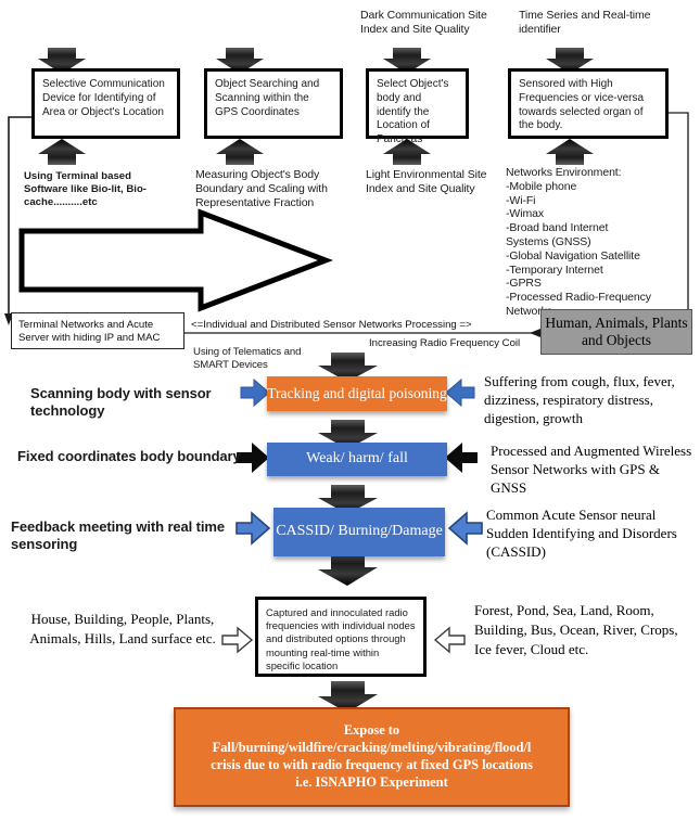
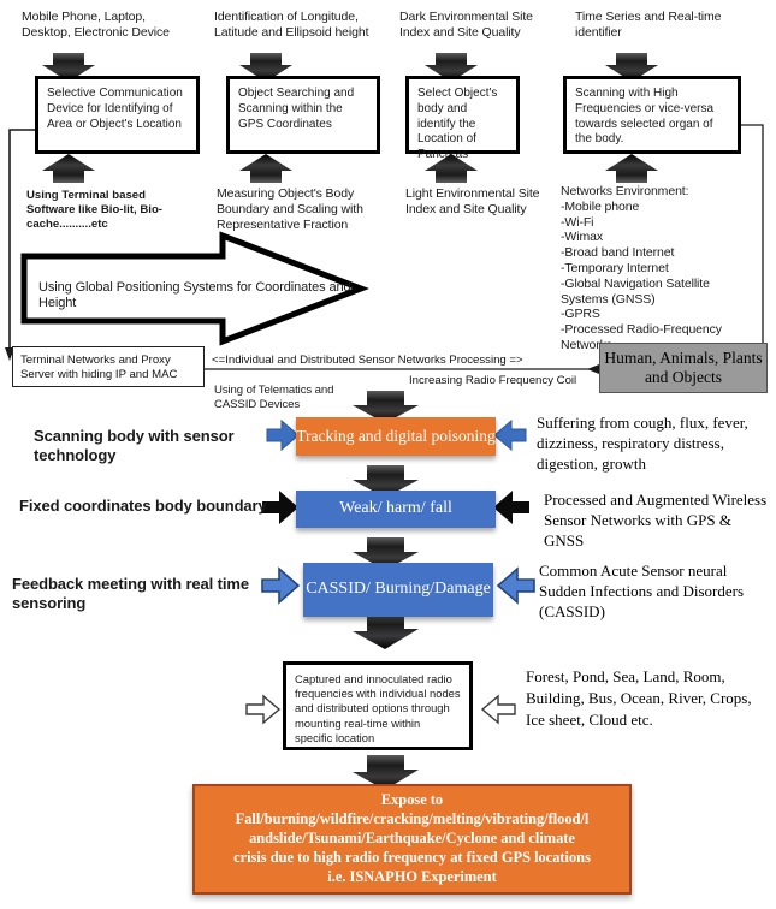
+ Mobile Phone, Laptop, Desktop, Electronic Device
+ Identification of Longitude, Latitude and Ellipsoid height
- Dark Communication Site Index and Site Quality
+ Dark Environmental Site Index and Site Quality
  Time Series and Real-time identifier
  Selective Communication Device for Identifying of Area or Object's Location
  Object Searching and Scanning within the GPS Coordinates
  Select Object's body and identify the Location of Pancreas
- Sensored with High Frequencies or vice-versa towards selected organ of the body.
+ Scanning with High Frequencies or vice-versa towards selected organ of the body.
  Using Terminal based Software like Bio-lit, Bio-cache..........etc
  Measuring Object's Body Boundary and Scaling with Representative Fraction
  Light Environmental Site Index and Site Quality
  Networks Environment:
  -Mobile phone
  -Wi-Fi
  -Wimax
  -Broad band Internet
- Systems (GNSS)
+ -Temporary Internet
  -Global Navigation Satellite
- -Temporary Internet
+ Systems (GNSS)
  -GPRS
  -Processed Radio-Frequency
+ Using Global Positioning Systems for Coordinates and Height
- Terminal Networks and Acute Server with hiding IP and MAC
+ Terminal Networks and Proxy Server with hiding IP and MAC
  <=Individual and Distributed Sensor Networks Processing =>
  Increasing Radio Frequency Coil
- Using of Telematics and SMART Devices
+ Using of Telematics and CASSID Devices
  Human, Animals, Plants and Objects
  Scanning body with sensor technology
  Tracking and digital poisoning
  Suffering from cough, flux, fever, dizziness, respiratory distress, digestion, growth
  Fixed coordinates body boundary
  Weak/ harm/ fall
  Processed and Augmented Wireless Sensor Networks with GPS & GNSS
  Feedback meeting with real time sensoring
  CASSID/ Burning/Damage
- Common Acute Sensor neural Sudden Identifying and Disorders (CASSID)
+ Common Acute Sensor neural Sudden Infections and Disorders (CASSID)
- House, Building, People, Plants, Animals, Hills, Land surface etc.
  Captured and innoculated radio frequencies with individual nodes and distributed options through mounting real-time within specific location
- Forest, Pond, Sea, Land, Room, Building, Bus, Ocean, River, Crops, Ice fever, Cloud etc.
+ Forest, Pond, Sea, Land, Room, Building, Bus, Ocean, River, Crops, Ice sheet, Cloud etc.
  Expose to
  Fall/burning/wildfire/cracking/melting/vibrating/flood/l
+ andslide/Tsunami/Earthquake/Cyclone and climate
- crisis due to with radio frequency at fixed GPS locations
+ crisis due to high radio frequency at fixed GPS locations
  i.e. ISNAPHO Experiment
